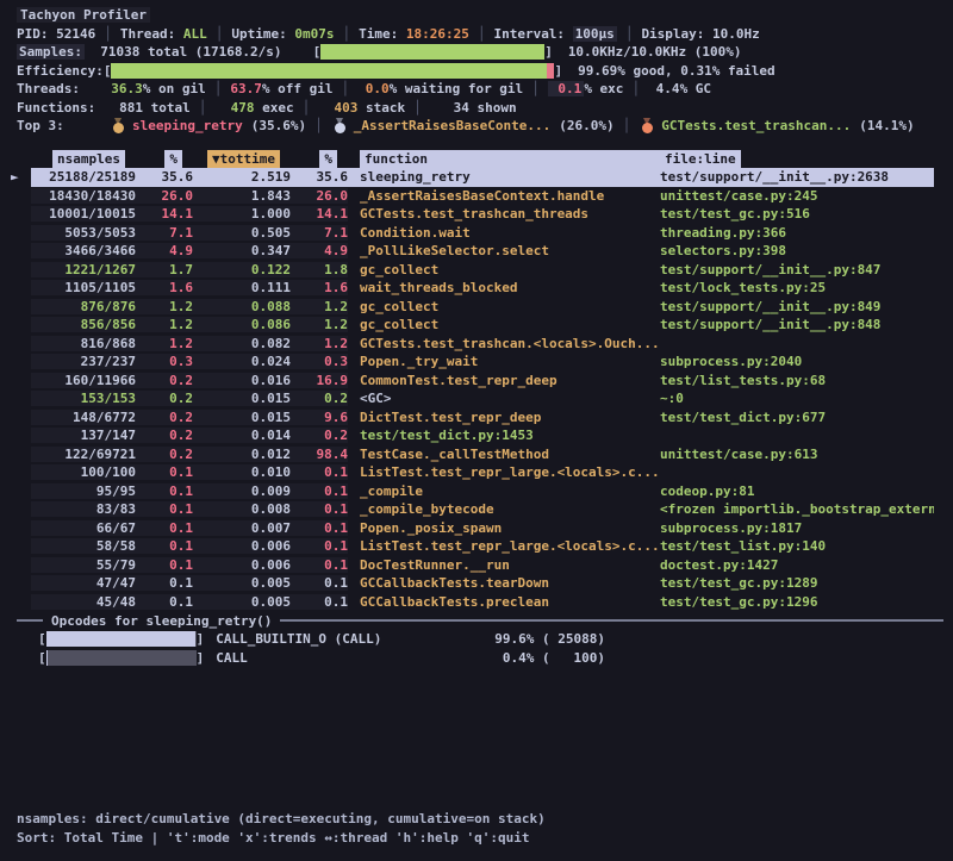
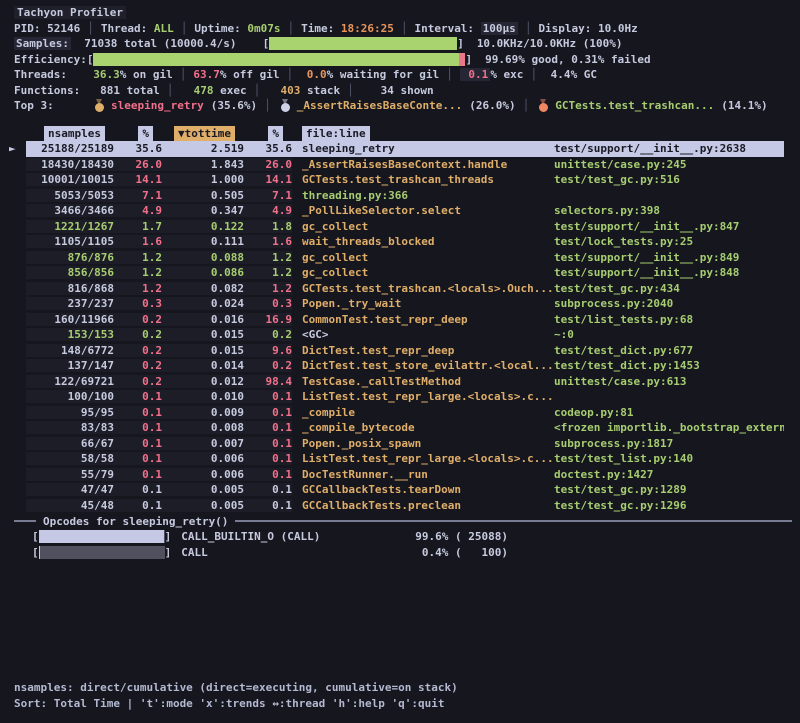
  Tachyon Profiler
  PID:
  52146
  │
  Thread:
  ALL
  │
  Uptime:
  0m07s
  │
  Time:
  18:26:25
  │
  Interval:
  100µs
  │
  Display:
  10.0Hz
  Samples:
- 71038 total (17168.2/s)
+ 71038 total (10000.4/s)
  [
  ]
  10.0KHz/10.0KHz (100%)
  Efficiency:
  [
  ]
  99.69% good, 0.31% failed
  Threads:
  36.3% on gil │ 63.7% off gil │ 0.0% waiting for gil │ 0.1 % exc │ 4.4% GC
  Functions:
  881 total │ 478 exec │ 403 stack │ 34 shown
  Top 3:
  sleeping_retry
  (35.6%)
  │
  _AssertRaisesBaseConte...
  (26.0%)
  │
  GCTests.test_trashcan...
  (14.1%)
  nsamples
  %
  ▼tottime
  %
- function
  file:line
  ►
  25188/25189
  35.6
  2.519
  35.6
  sleeping_retry
  test/support/__init__.py:2638
  18430/18430
  26.0
  1.843
  26.0
  _AssertRaisesBaseContext.handle
  unittest/case.py:245
  10001/10015
  14.1
  1.000
  14.1
  GCTests.test_trashcan_threads
  test/test_gc.py:516
  5053/5053
  7.1
  0.505
  7.1
- Condition.wait
  threading.py:366
  3466/3466
  4.9
  0.347
  4.9
  _PollLikeSelector.select
  selectors.py:398
  1221/1267
  1.7
  0.122
  1.8
  gc_collect
  test/support/__init__.py:847
  1105/1105
  1.6
  0.111
  1.6
  wait_threads_blocked
  test/lock_tests.py:25
  876/876
  1.2
  0.088
  1.2
  gc_collect
  test/support/__init__.py:849
  856/856
  1.2
  0.086
  1.2
  gc_collect
  test/support/__init__.py:848
  816/868
  1.2
  0.082
  1.2
  GCTests.test_trashcan.<locals>.Ouch...
+ test/test_gc.py:434
  237/237
  0.3
  0.024
  0.3
  Popen._try_wait
  subprocess.py:2040
  160/11966
  0.2
  0.016
  16.9
  CommonTest.test_repr_deep
  test/list_tests.py:68
  153/153
  0.2
  0.015
  0.2
  <GC>
  ~:0
  148/6772
  0.2
  0.015
  9.6
  DictTest.test_repr_deep
  test/test_dict.py:677
  137/147
  0.2
  0.014
  0.2
+ DictTest.test_store_evilattr.<local...
  test/test_dict.py:1453
  122/69721
  0.2
  0.012
  98.4
  TestCase._callTestMethod
  unittest/case.py:613
  100/100
  0.1
  0.010
  0.1
  ListTest.test_repr_large.<locals>.c...
  95/95
  0.1
  0.009
  0.1
  _compile
  codeop.py:81
  83/83
  0.1
  0.008
  0.1
  _compile_bytecode
  <frozen importlib._bootstrap_extern
  66/67
  0.1
  0.007
  0.1
  Popen._posix_spawn
  subprocess.py:1817
  58/58
  0.1
  0.006
  0.1
  ListTest.test_repr_large.<locals>.c...
  test/test_list.py:140
  55/79
  0.1
  0.006
  0.1
  DocTestRunner.__run
  doctest.py:1427
  47/47
  0.1
  0.005
  0.1
  GCCallbackTests.tearDown
  test/test_gc.py:1289
  45/48
  0.1
  0.005
  0.1
  GCCallbackTests.preclean
  test/test_gc.py:1296
  Opcodes for sleeping_retry()
  [
  ]
  CALL_BUILTIN_O (CALL)
  99.6% ( 25088)
  [
  ]
  CALL
  0.4% ( 100)
  nsamples: direct/cumulative (direct=executing, cumulative=on stack)
  Sort: Total Time | 't':mode 'x':trends ↔:thread 'h':help 'q':quit
